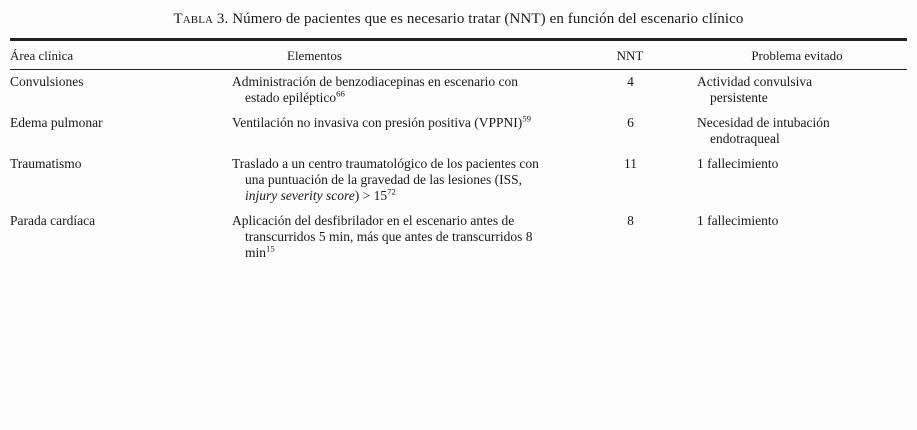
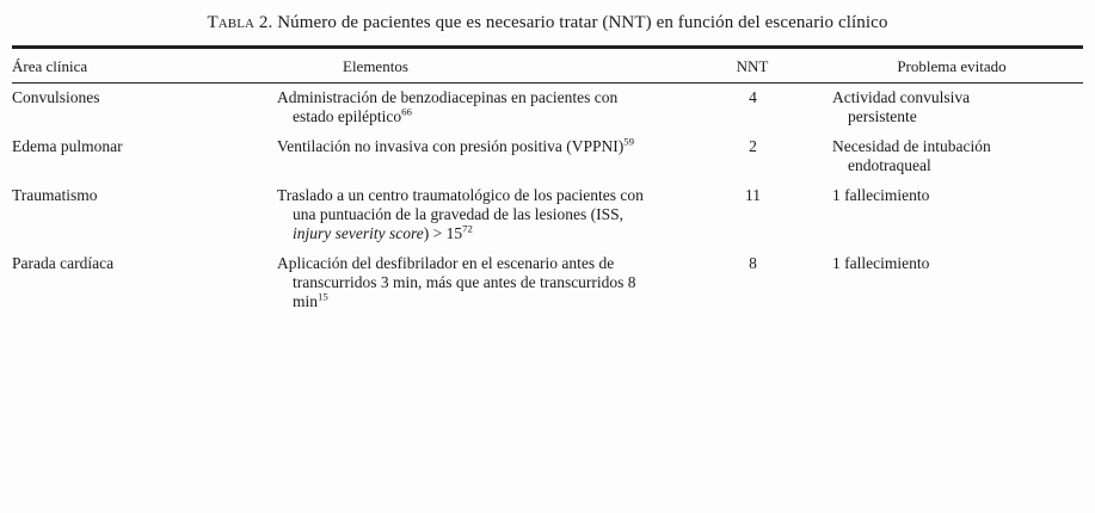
- Tabla 3. Número de pacientes que es necesario tratar (NNT) en función del escenario clínico
+ Tabla 2. Número de pacientes que es necesario tratar (NNT) en función del escenario clínico
  Área clínica	Elementos	NNT	Problema evitado
- Convulsiones	Administración de benzodiacepinas en escenario con estado epiléptico66	4	Actividad convulsiva persistente
+ Convulsiones	Administración de benzodiacepinas en pacientes con estado epiléptico66	4	Actividad convulsiva persistente
- Edema pulmonar	Ventilación no invasiva con presión positiva (VPPNI)59	6	Necesidad de intubación endotraqueal
+ Edema pulmonar	Ventilación no invasiva con presión positiva (VPPNI)59	2	Necesidad de intubación endotraqueal
  Traumatismo	Traslado a un centro traumatológico de los pacientes con una puntuación de la gravedad de las lesiones (ISS, injury severity score) > 1572	11	1 fallecimiento
- Parada cardíaca	Aplicación del desfibrilador en el escenario antes de transcurridos 5 min, más que antes de transcurridos 8 min15	8	1 fallecimiento
+ Parada cardíaca	Aplicación del desfibrilador en el escenario antes de transcurridos 3 min, más que antes de transcurridos 8 min15	8	1 fallecimiento
